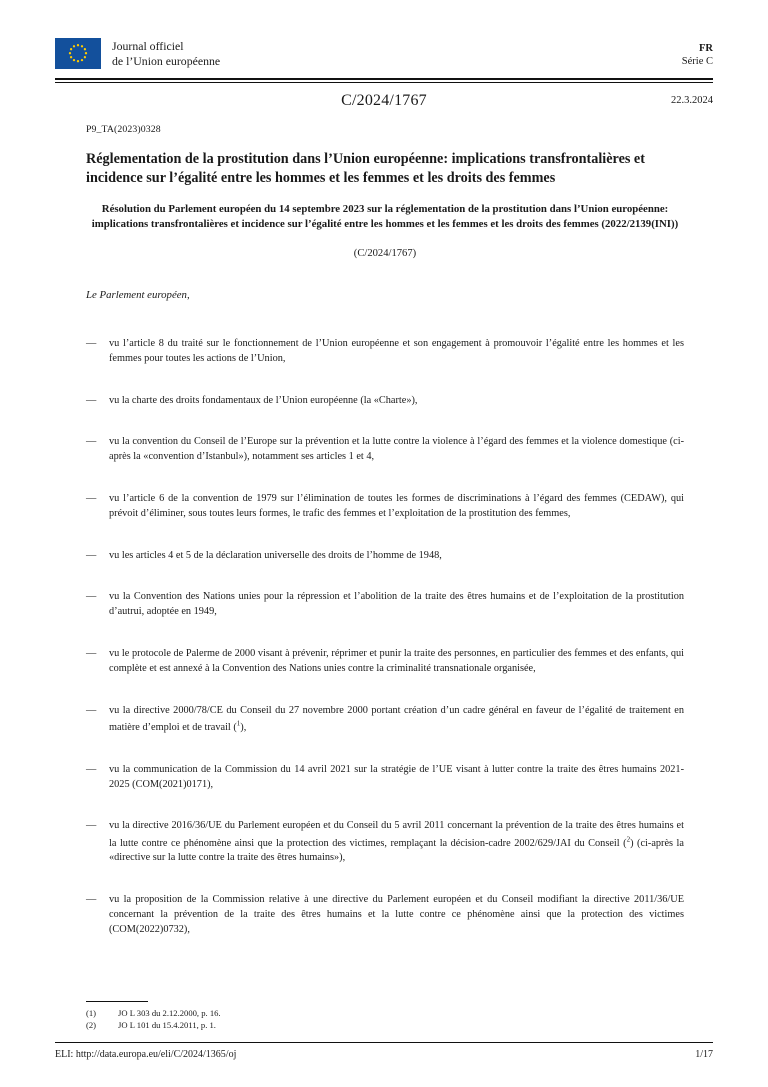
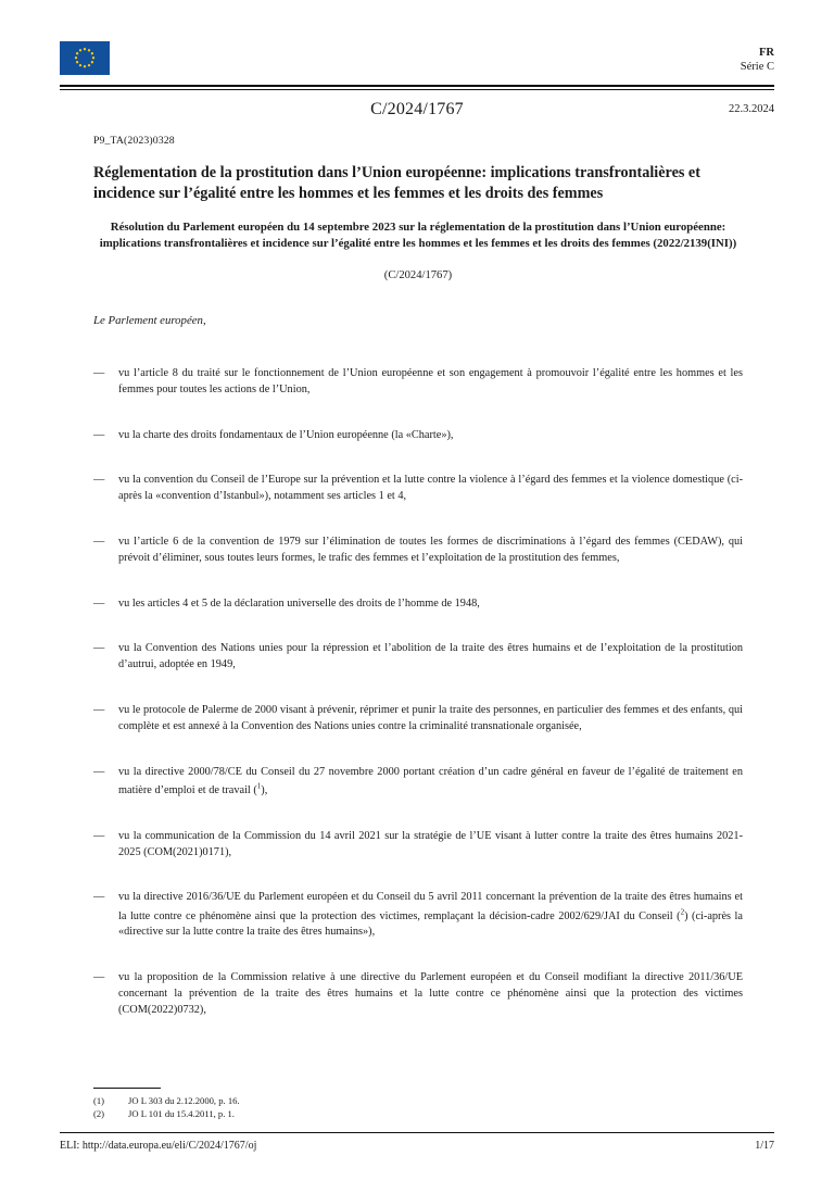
- Journal officiel
- de l’Union européenne
  FR
  Série C
  C/2024/1767
  22.3.2024
  P9_TA(2023)0328
  Réglementation de la prostitution dans l’Union européenne: implications transfrontalières et incidence sur l’égalité entre les hommes et les femmes et les droits des femmes
  Résolution du Parlement européen du 14 septembre 2023 sur la réglementation de la prostitution dans l’Union européenne: implications transfrontalières et incidence sur l’égalité entre les hommes et les femmes et les droits des femmes (2022/2139(INI))
  (C/2024/1767)
  Le Parlement européen,
  —
  vu l’article 8 du traité sur le fonctionnement de l’Union européenne et son engagement à promouvoir l’égalité entre les hommes et les femmes pour toutes les actions de l’Union,
  —
  vu la charte des droits fondamentaux de l’Union européenne (la «Charte»),
  —
  vu la convention du Conseil de l’Europe sur la prévention et la lutte contre la violence à l’égard des femmes et la violence domestique (ci-après la «convention d’Istanbul»), notamment ses articles 1 et 4,
  —
  vu l’article 6 de la convention de 1979 sur l’élimination de toutes les formes de discriminations à l’égard des femmes (CEDAW), qui prévoit d’éliminer, sous toutes leurs formes, le trafic des femmes et l’exploitation de la prostitution des femmes,
  —
  vu les articles 4 et 5 de la déclaration universelle des droits de l’homme de 1948,
  —
  vu la Convention des Nations unies pour la répression et l’abolition de la traite des êtres humains et de l’exploitation de la prostitution d’autrui, adoptée en 1949,
  —
  vu le protocole de Palerme de 2000 visant à prévenir, réprimer et punir la traite des personnes, en particulier des femmes et des enfants, qui complète et est annexé à la Convention des Nations unies contre la criminalité transnationale organisée,
  —
  vu la directive 2000/78/CE du Conseil du 27 novembre 2000 portant création d’un cadre général en faveur de l’égalité de traitement en matière d’emploi et de travail (1),
  —
  vu la communication de la Commission du 14 avril 2021 sur la stratégie de l’UE visant à lutter contre la traite des êtres humains 2021-2025 (COM(2021)0171),
  —
  vu la directive 2016/36/UE du Parlement européen et du Conseil du 5 avril 2011 concernant la prévention de la traite des êtres humains et la lutte contre ce phénomène ainsi que la protection des victimes, remplaçant la décision-cadre 2002/629/JAI du Conseil (2) (ci-après la «directive sur la lutte contre la traite des êtres humains»),
  —
  vu la proposition de la Commission relative à une directive du Parlement européen et du Conseil modifiant la directive 2011/36/UE concernant la prévention de la traite des êtres humains et la lutte contre ce phénomène ainsi que la protection des victimes (COM(2022)0732),
  (1)
  JO L 303 du 2.12.2000, p. 16.
  (2)
  JO L 101 du 15.4.2011, p. 1.
- ELI: http://data.europa.eu/eli/C/2024/1365/oj
+ ELI: http://data.europa.eu/eli/C/2024/1767/oj
  1/17
